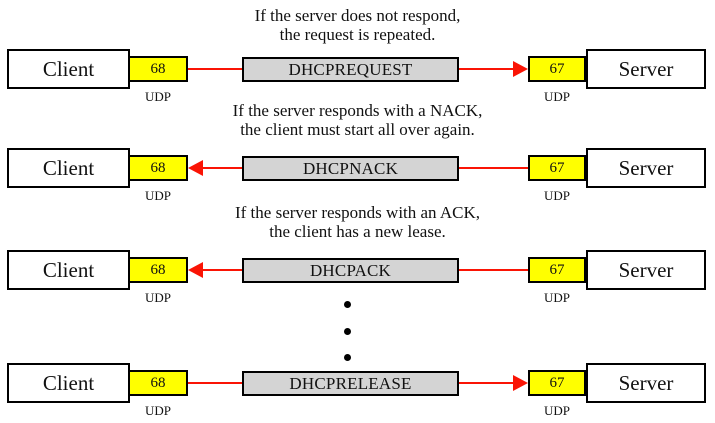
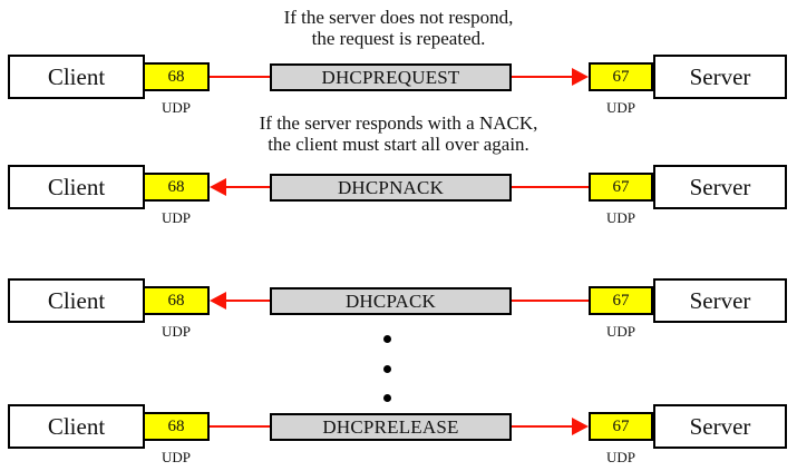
  If the server does not respond,
  the request is repeated.
  Client
  68
  DHCPREQUEST
  67
  Server
  UDP
  UDP
  If the server responds with a NACK,
  the client must start all over again.
  Client
  68
  DHCPNACK
  67
  Server
  UDP
  UDP
- If the server responds with an ACK,
- the client has a new lease.
  Client
  68
  DHCPACK
  67
  Server
  UDP
  UDP
  Client
  68
  DHCPRELEASE
  67
  Server
  UDP
  UDP
